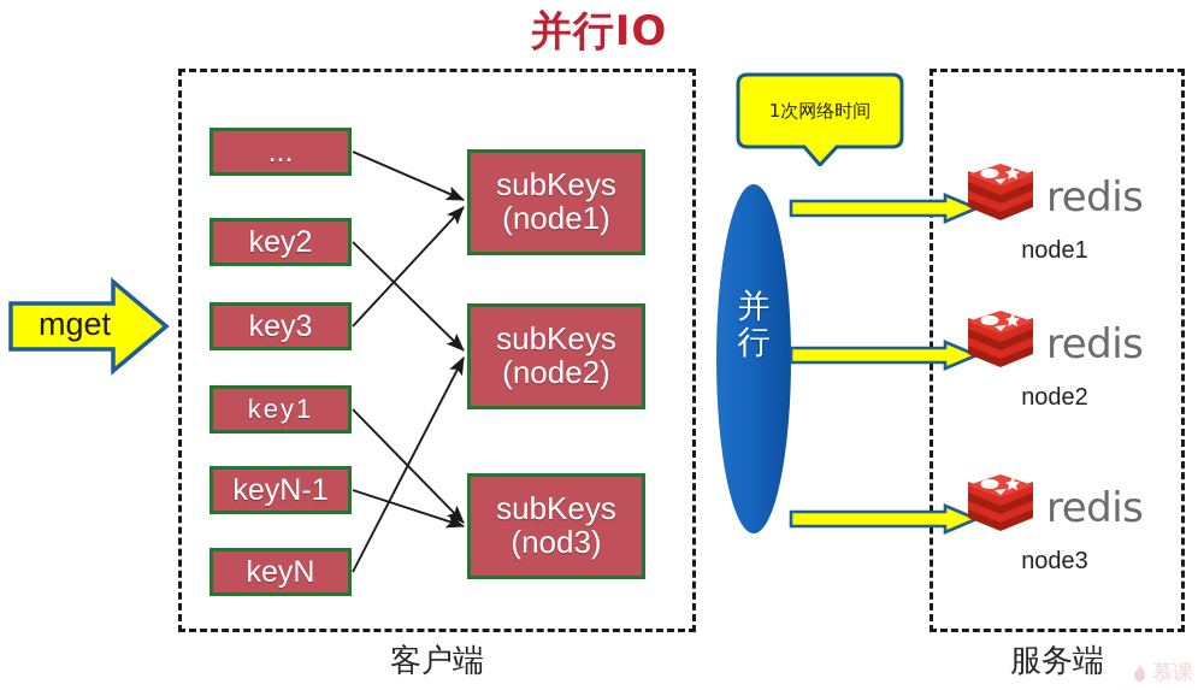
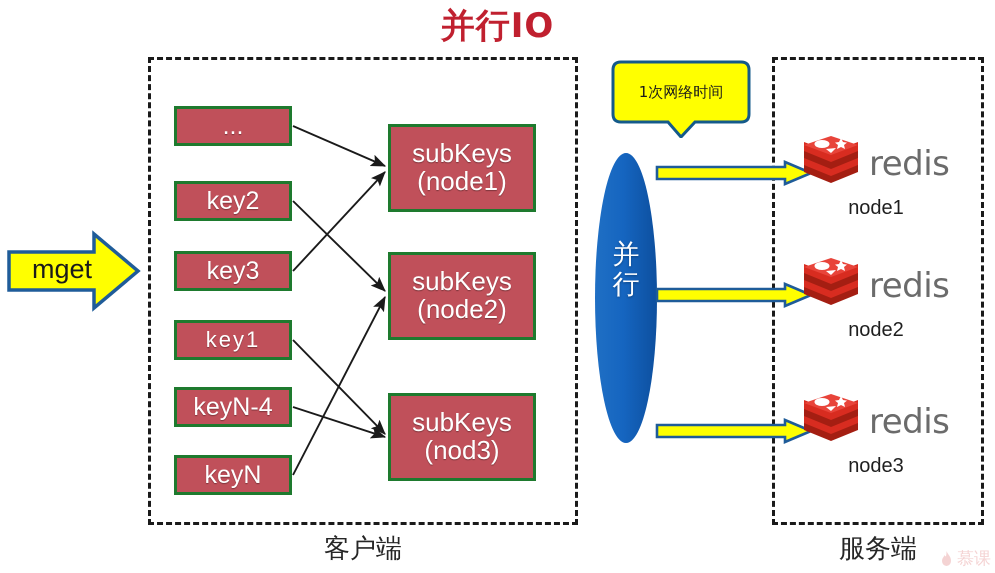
  并行IO
  客户端
  服务端
  mget
  ...
  key2
  key3
  key1
- keyN-1
+ keyN-4
  keyN
  subKeys
  (node1)
  subKeys
  (node2)
  subKeys
  (nod3)
  1次网络时间
  并
  行
  redis
  node1
  redis
  node2
  redis
  node3
  慕课
